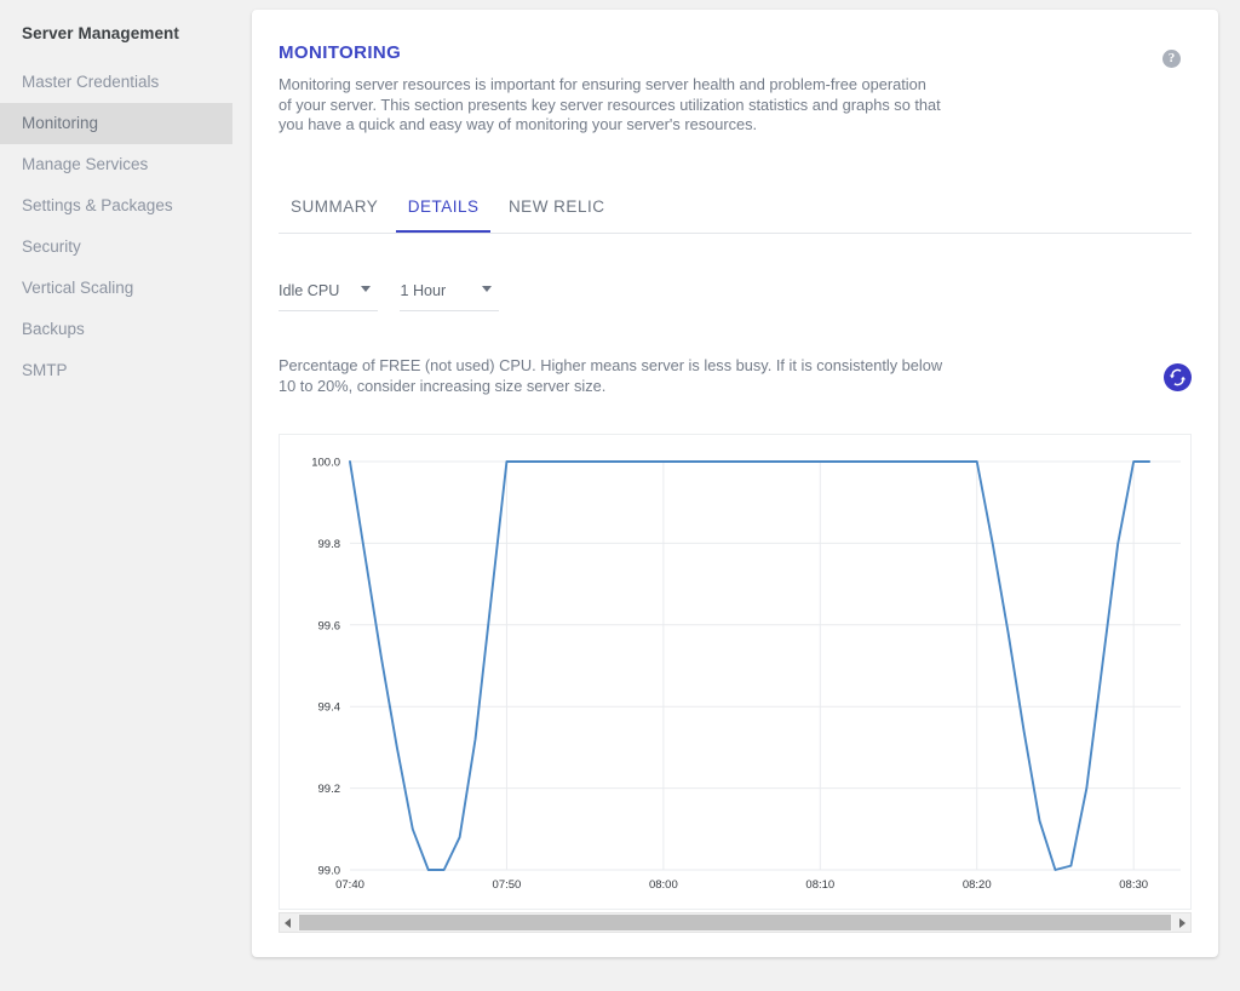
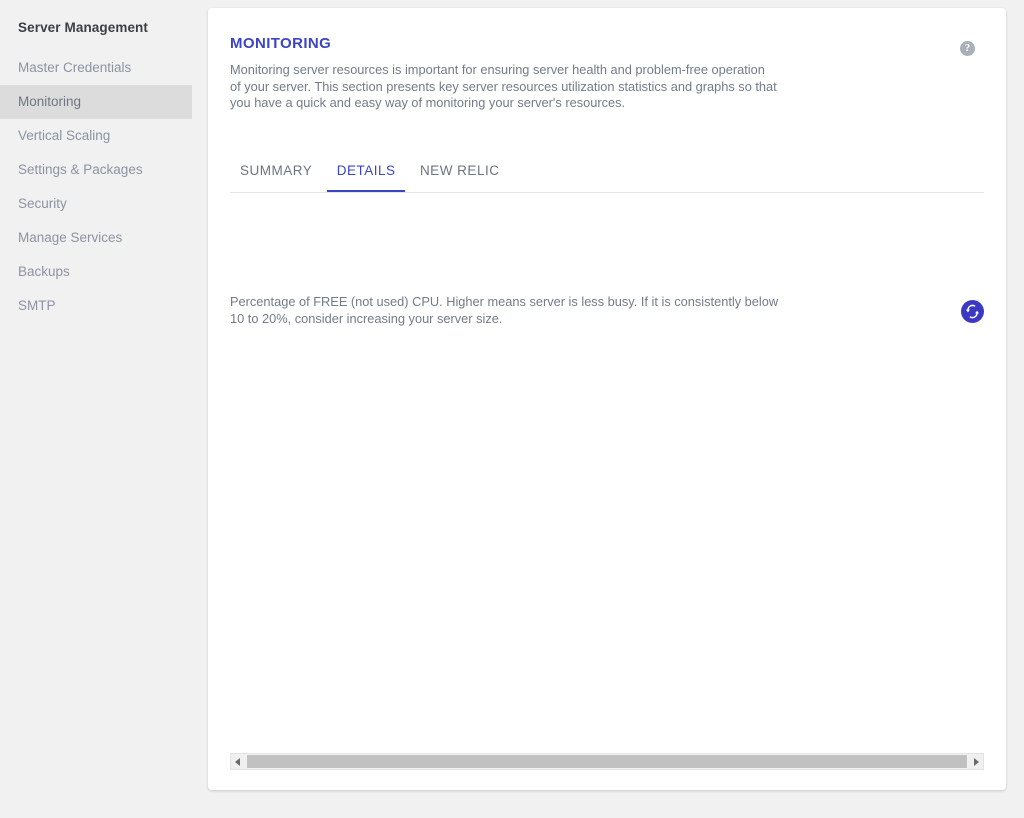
  Server Management
  Master Credentials
  Monitoring
- Manage Services
+ Vertical Scaling
  Settings & Packages
  Security
- Vertical Scaling
+ Manage Services
  Backups
  SMTP
  MONITORING
  Monitoring server resources is important for ensuring server health and problem-free operation of your server. This section presents key server resources utilization statistics and graphs so that you have a quick and easy way of monitoring your server's resources.
  ?
  SUMMARY DETAILS NEW RELIC
- Idle CPU 1 Hour
- Percentage of FREE (not used) CPU. Higher means server is less busy. If it is consistently below 10 to 20%, consider increasing size server size.
+ Percentage of FREE (not used) CPU. Higher means server is less busy. If it is consistently below 10 to 20%, consider increasing your server size.
- 99.0
- 99.2
- 99.4
- 99.6
- 99.8
- 100.0
- 07:40
- 07:50
- 08:00
- 08:10
- 08:20
- 08:30
